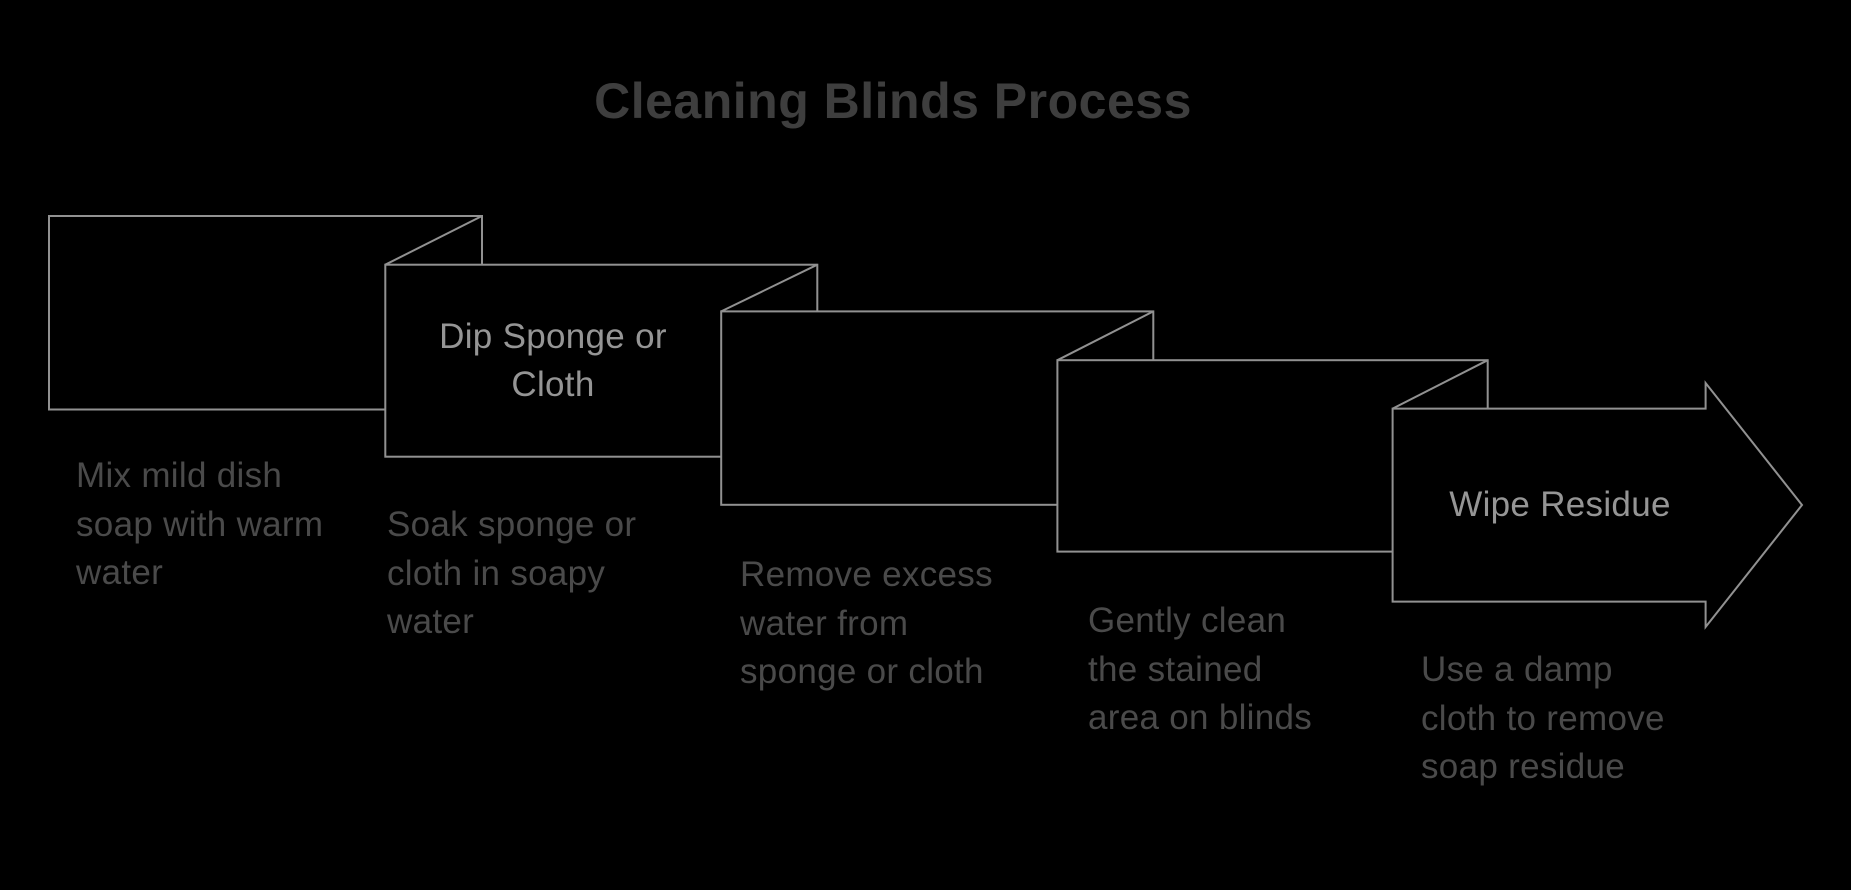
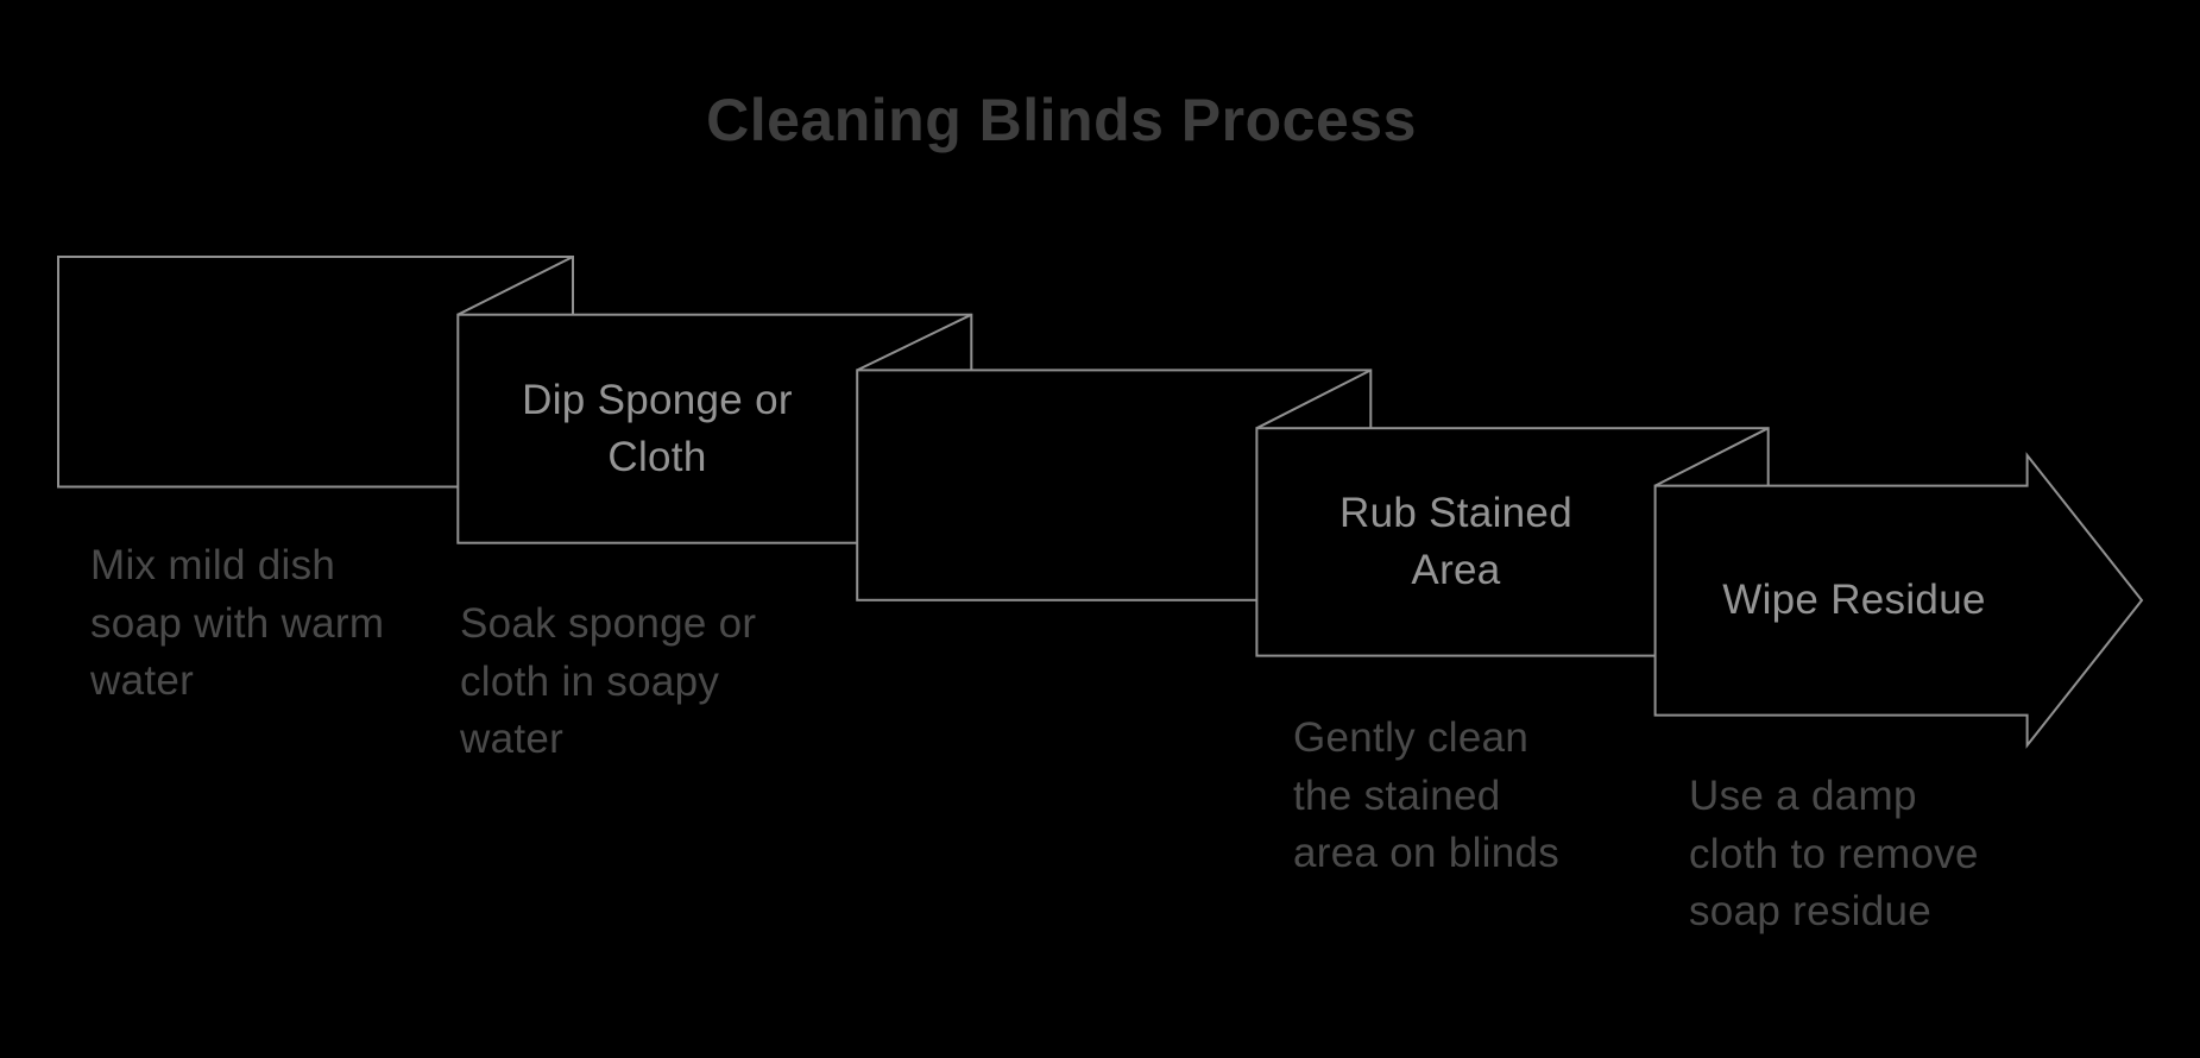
  Cleaning Blinds Process
  Dip Sponge or
  Cloth
+ Rub Stained
+ Area
  Wipe Residue
  Mix mild dish
  soap with warm
  water
  Soak sponge or
  cloth in soapy
  water
- Remove excess
- water from
- sponge or cloth
  Gently clean
  the stained
  area on blinds
  Use a damp
  cloth to remove
  soap residue
